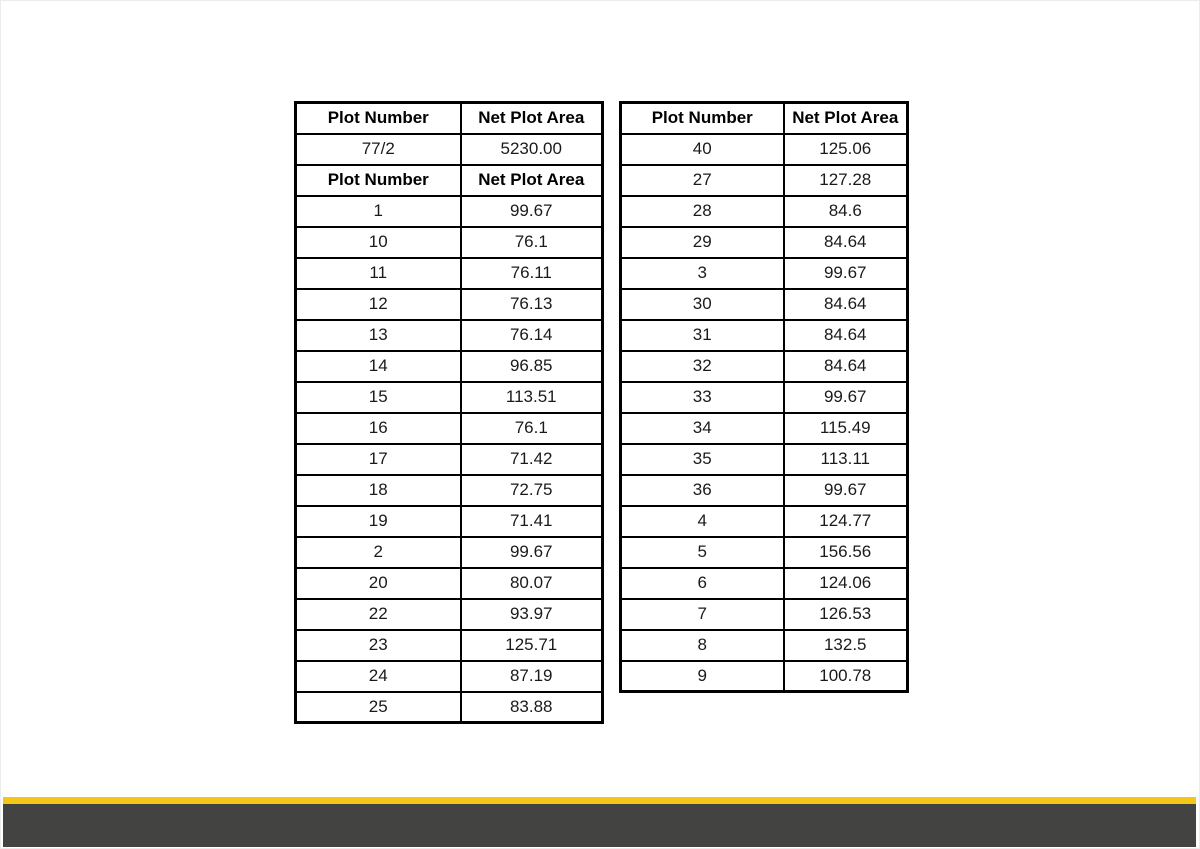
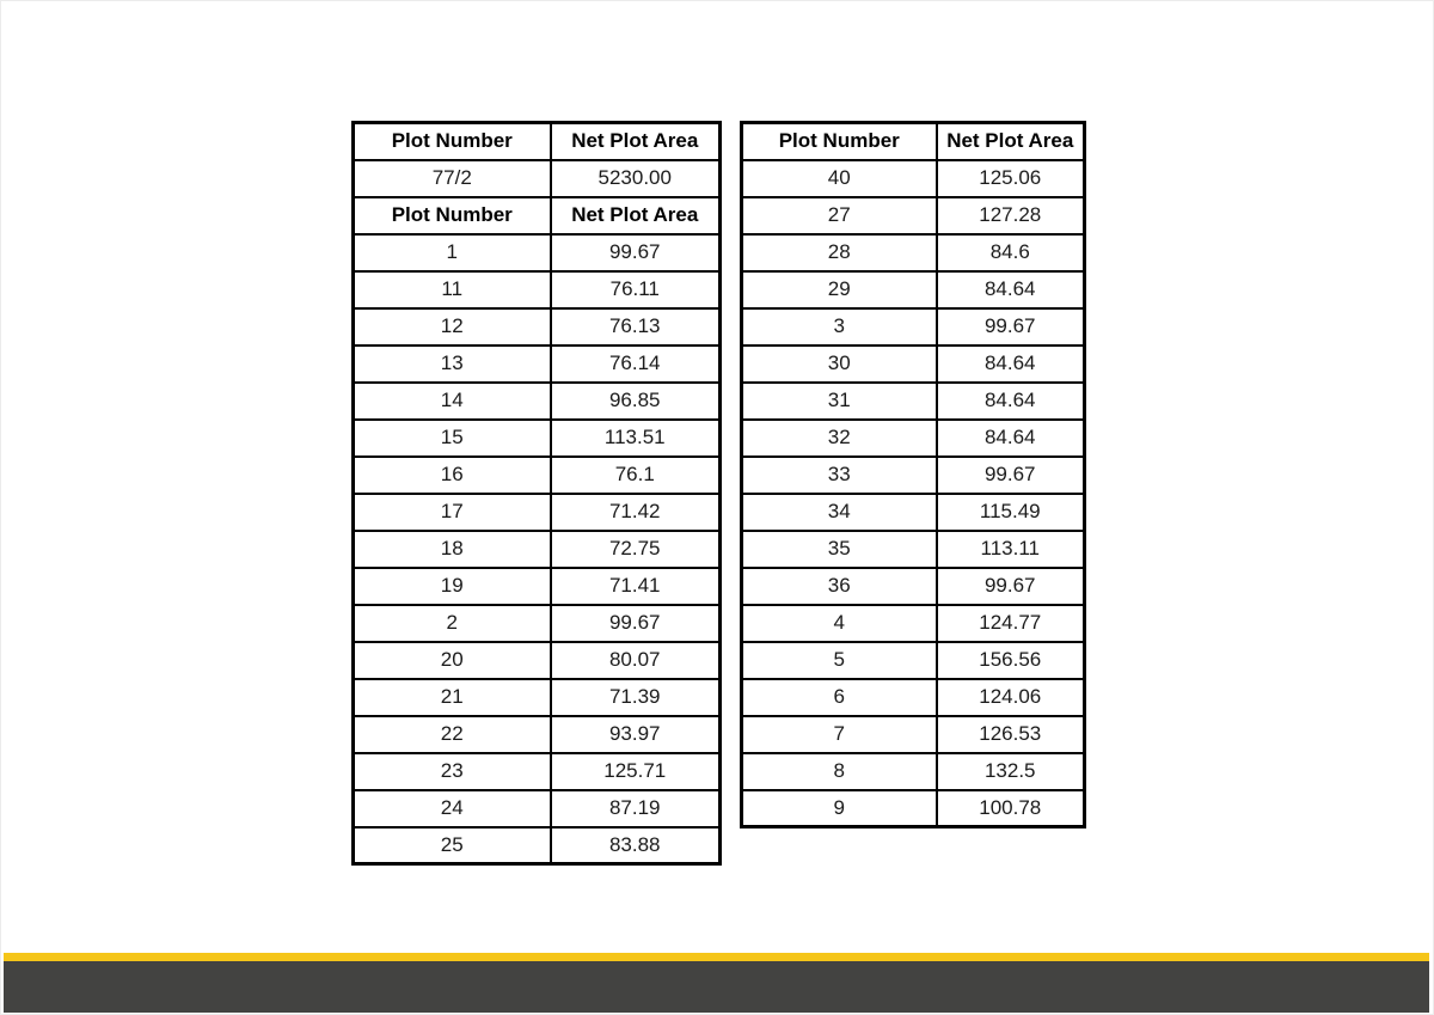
  Plot Number	Net Plot Area
  77/2	5230.00
  Plot Number	Net Plot Area
  1	99.67
- 10	76.1
  11	76.11
  12	76.13
  13	76.14
  14	96.85
  15	113.51
  16	76.1
  17	71.42
  18	72.75
  19	71.41
  2	99.67
  20	80.07
+ 21	71.39
  22	93.97
  23	125.71
  24	87.19
  25	83.88
  Plot Number	Net Plot Area
  40	125.06
  27	127.28
  28	84.6
  29	84.64
  3	99.67
  30	84.64
  31	84.64
  32	84.64
  33	99.67
  34	115.49
  35	113.11
  36	99.67
  4	124.77
  5	156.56
  6	124.06
  7	126.53
  8	132.5
  9	100.78
